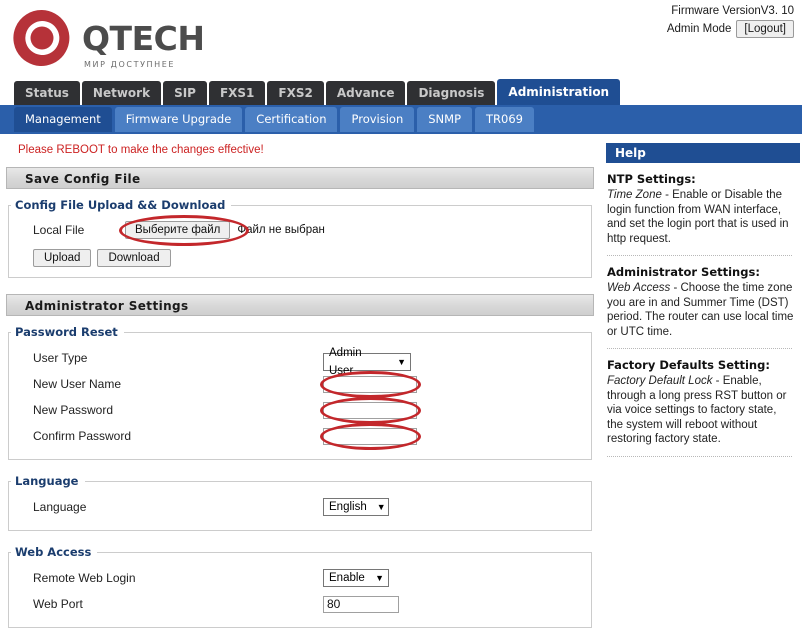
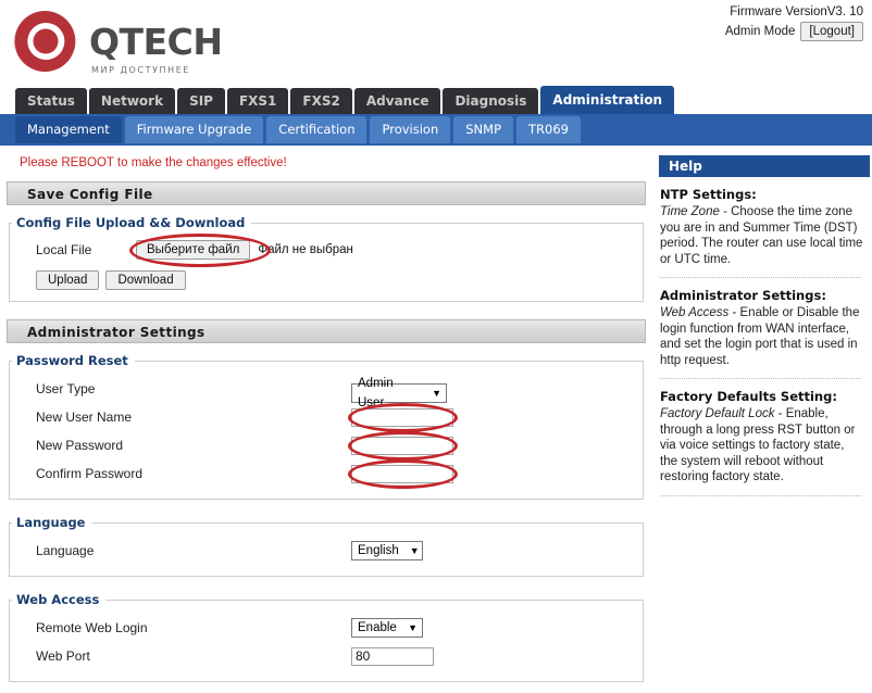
  QTECH
  МИР ДОСТУПНЕЕ
  Firmware VersionV3. 10
  Admin Mode
  [Logout]
  Status
  Network
  SIP
  FXS1
  FXS2
  Advance
  Diagnosis
  Administration
  Management
  Firmware Upgrade
  Certification
  Provision
  SNMP
  TR069
  Please REBOOT to make the changes effective!
  Save Config File
  Config File Upload && Download
  Local File
  Выберите файл
  Файл не выбран
  Upload
  Download
  Administrator Settings
  Password Reset
  User Type
  Admin User
  ▼
  New User Name
  New Password
  Confirm Password
  Language
  Language
  English
  ▼
  Web Access
  Remote Web Login
  Enable
  ▼
  Web Port
  80
  Help
  NTP Settings:
- Time Zone - Enable or Disable the login function from WAN interface, and set the login port that is used in http request.
+ Time Zone - Choose the time zone you are in and Summer Time (DST) period. The router can use local time or UTC time.
  Administrator Settings:
- Web Access - Choose the time zone you are in and Summer Time (DST) period. The router can use local time or UTC time.
+ Web Access - Enable or Disable the login function from WAN interface, and set the login port that is used in http request.
  Factory Defaults Setting:
  Factory Default Lock - Enable, through a long press RST button or via voice settings to factory state, the system will reboot without restoring factory state.
